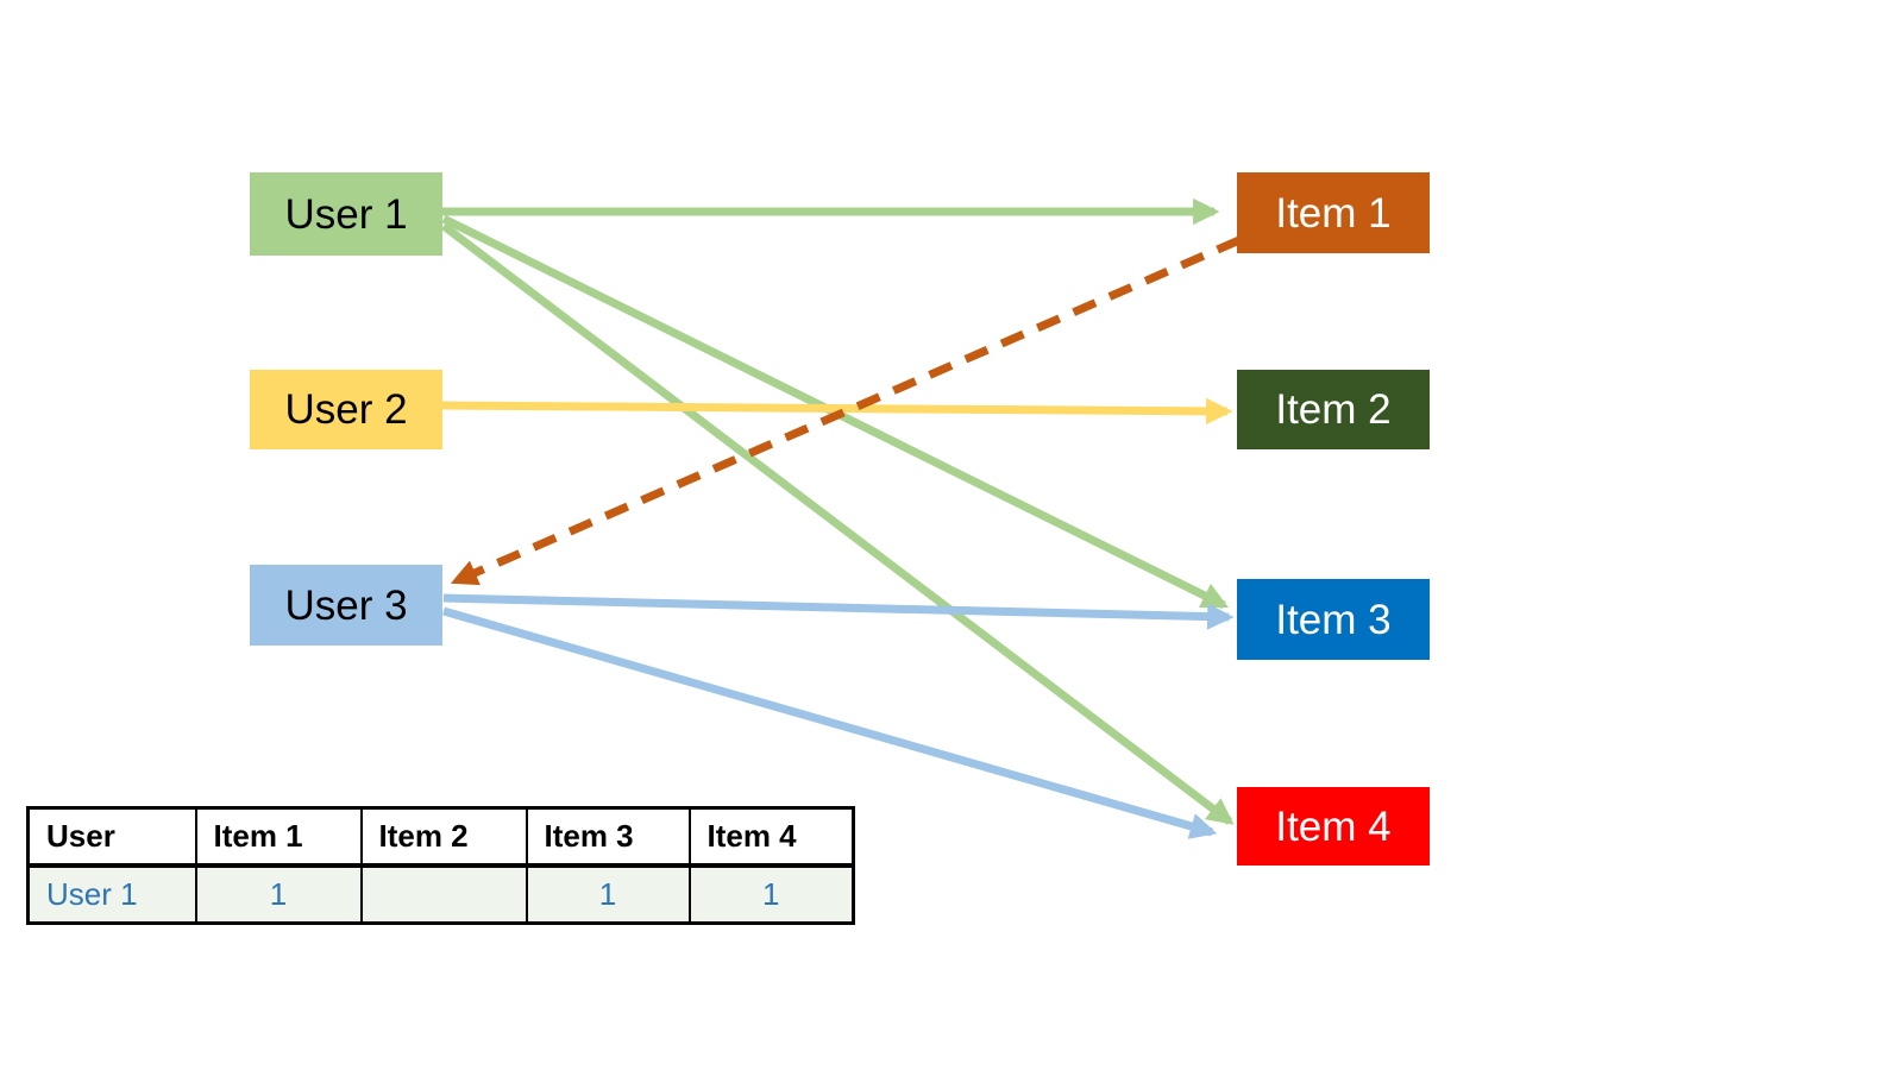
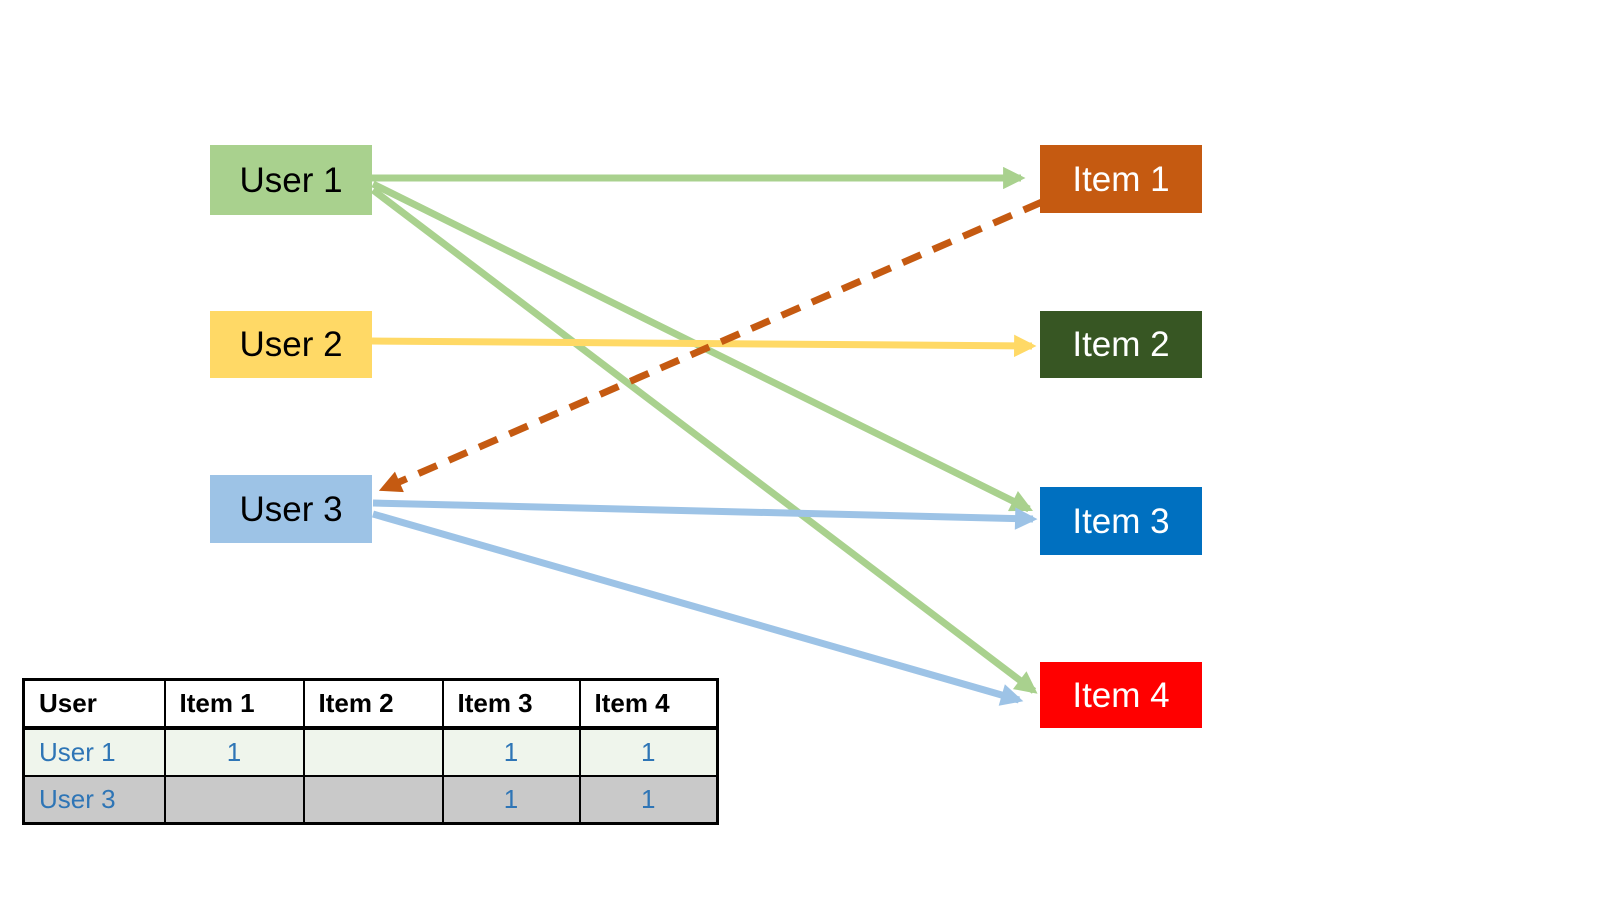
  User 1
  User 2
  User 3
  Item 1
  Item 2
  Item 3
  Item 4
  User	Item 1	Item 2	Item 3	Item 4
  User 1	1		1	1
+ User 3			1	1
